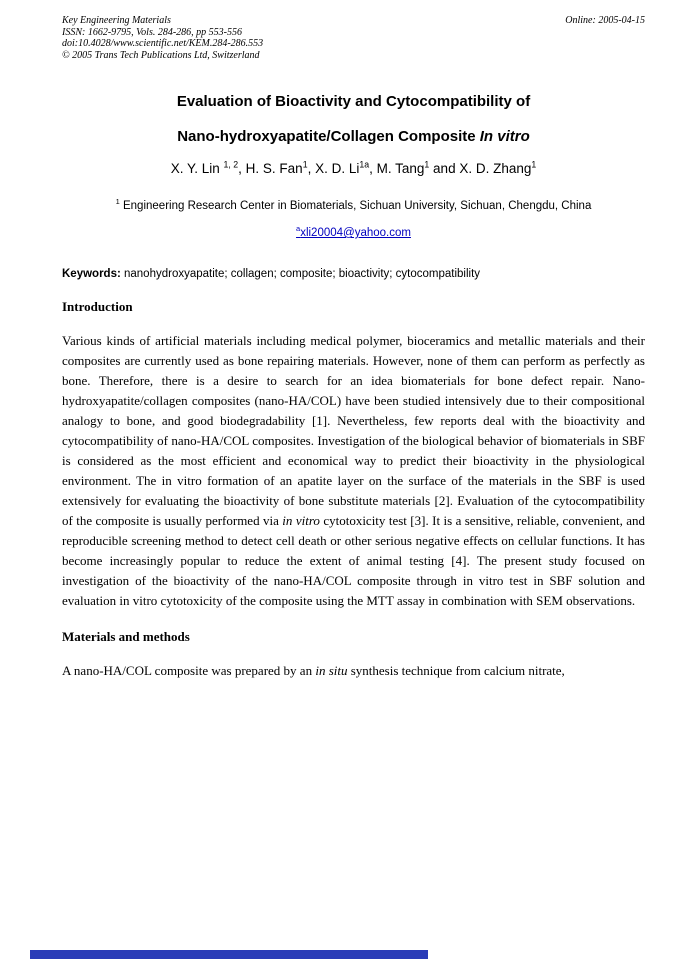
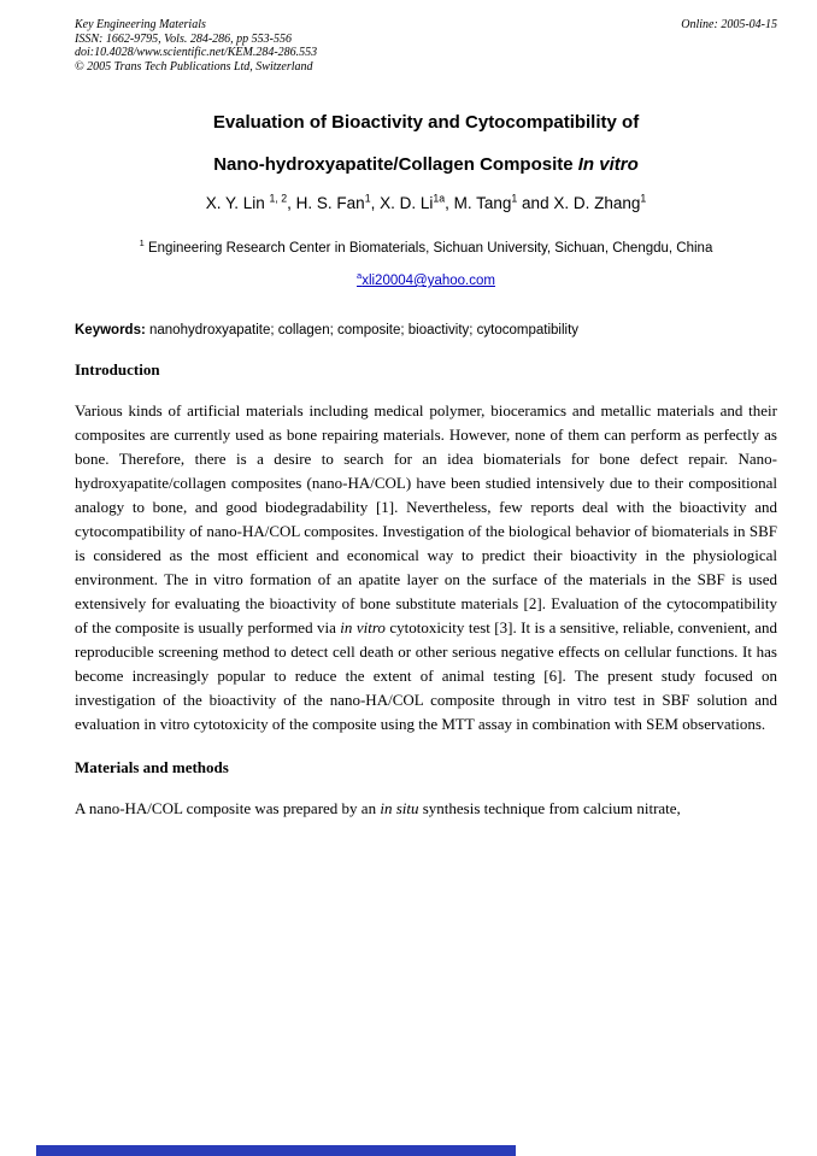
  Key Engineering Materials
  ISSN: 1662-9795, Vols. 284-286, pp 553-556
  doi:10.4028/www.scientific.net/KEM.284-286.553
  © 2005 Trans Tech Publications Ltd, Switzerland
  Online: 2005-04-15
  Evaluation of Bioactivity and Cytocompatibility of
  Nano-hydroxyapatite/Collagen Composite In vitro
  X. Y. Lin 1, 2, H. S. Fan1, X. D. Li1a, M. Tang1 and X. D. Zhang1
  1 Engineering Research Center in Biomaterials, Sichuan University, Sichuan, Chengdu, China
  axli20004@yahoo.com
  Keywords: nanohydroxyapatite; collagen; composite; bioactivity; cytocompatibility
  Introduction
- Various kinds of artificial materials including medical polymer, bioceramics and metallic materials and their composites are currently used as bone repairing materials. However, none of them can perform as perfectly as bone. Therefore, there is a desire to search for an idea biomaterials for bone defect repair. Nano-hydroxyapatite/collagen composites (nano-HA/COL) have been studied intensively due to their compositional analogy to bone, and good biodegradability [1]. Nevertheless, few reports deal with the bioactivity and cytocompatibility of nano-HA/COL composites. Investigation of the biological behavior of biomaterials in SBF is considered as the most efficient and economical way to predict their bioactivity in the physiological environment. The in vitro formation of an apatite layer on the surface of the materials in the SBF is used extensively for evaluating the bioactivity of bone substitute materials [2]. Evaluation of the cytocompatibility of the composite is usually performed via in vitro cytotoxicity test [3]. It is a sensitive, reliable, convenient, and reproducible screening method to detect cell death or other serious negative effects on cellular functions. It has become increasingly popular to reduce the extent of animal testing [4]. The present study focused on investigation of the bioactivity of the nano-HA/COL composite through in vitro test in SBF solution and evaluation in vitro cytotoxicity of the composite using the MTT assay in combination with SEM observations.
+ Various kinds of artificial materials including medical polymer, bioceramics and metallic materials and their composites are currently used as bone repairing materials. However, none of them can perform as perfectly as bone. Therefore, there is a desire to search for an idea biomaterials for bone defect repair. Nano-hydroxyapatite/collagen composites (nano-HA/COL) have been studied intensively due to their compositional analogy to bone, and good biodegradability [1]. Nevertheless, few reports deal with the bioactivity and cytocompatibility of nano-HA/COL composites. Investigation of the biological behavior of biomaterials in SBF is considered as the most efficient and economical way to predict their bioactivity in the physiological environment. The in vitro formation of an apatite layer on the surface of the materials in the SBF is used extensively for evaluating the bioactivity of bone substitute materials [2]. Evaluation of the cytocompatibility of the composite is usually performed via in vitro cytotoxicity test [3]. It is a sensitive, reliable, convenient, and reproducible screening method to detect cell death or other serious negative effects on cellular functions. It has become increasingly popular to reduce the extent of animal testing [6]. The present study focused on investigation of the bioactivity of the nano-HA/COL composite through in vitro test in SBF solution and evaluation in vitro cytotoxicity of the composite using the MTT assay in combination with SEM observations.
  Materials and methods
  A nano-HA/COL composite was prepared by an in situ synthesis technique from calcium nitrate,
